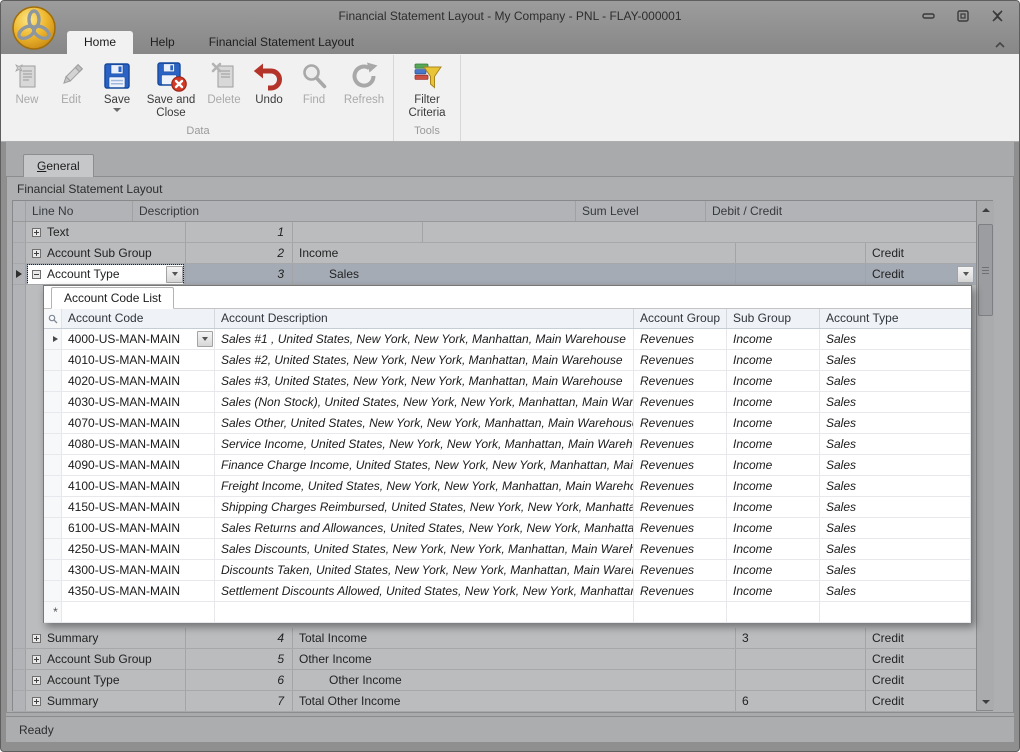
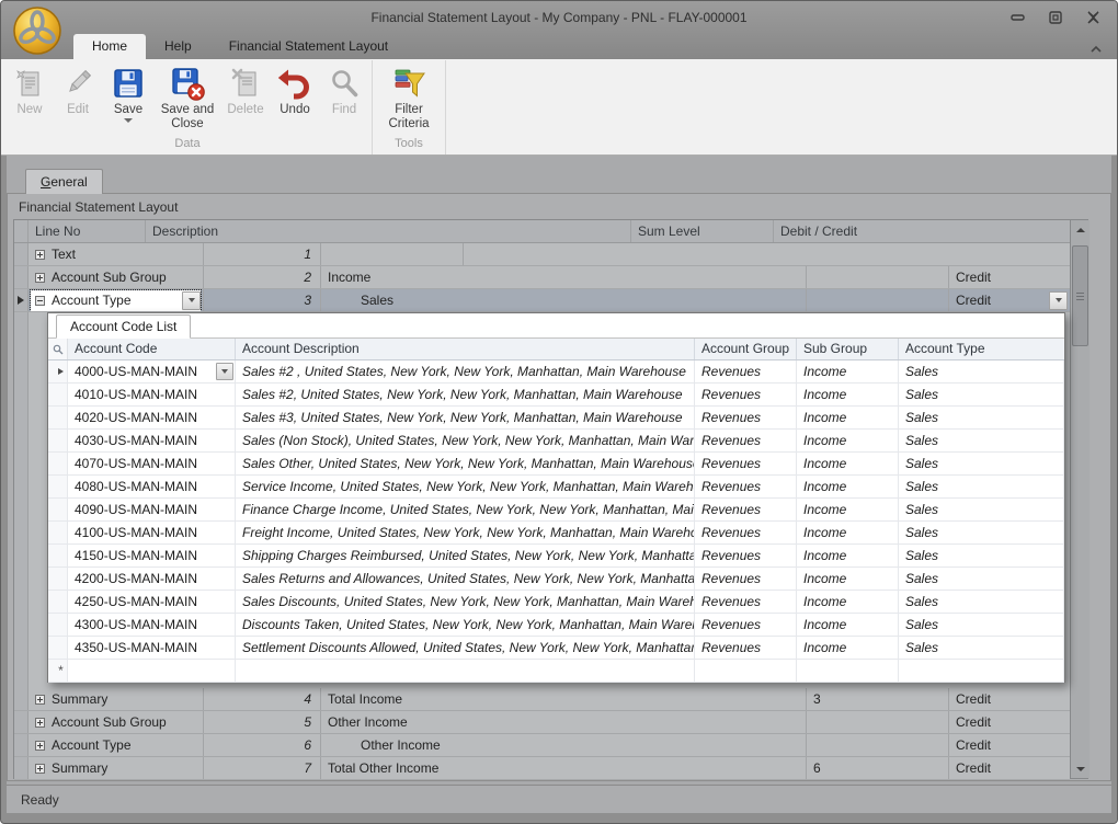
  Financial Statement Layout - My Company - PNL - FLAY-000001
  Home
  Help
  Financial Statement Layout
  New
  Edit
  Save
  Save and Close
  Delete
  Undo
  Find
- Refresh
  Data
  Filter Criteria
  Tools
  General
  Financial Statement Layout
  Line No
  Description
  Sum Level
  Debit / Credit
  Text
  1
  Account Sub Group
  2
  Income
  Credit
  Account Type
  3
  Sales
  Credit
  Summary
  4
  Total Income
  3
  Credit
  Account Sub Group
  5
  Other Income
  Credit
  Account Type
  6
  Other Income
  Credit
  Summary
  7
  Total Other Income
  6
  Credit
  Account Code List
  Account Code
  Account Description
  Account Group
  Sub Group
  Account Type
  4000-US-MAN-MAIN
- Sales #1 , United States, New York, New York, Manhattan, Main Warehouse
+ Sales #2 , United States, New York, New York, Manhattan, Main Warehouse
  Revenues
  Income
  Sales
  4010-US-MAN-MAIN
  Sales #2, United States, New York, New York, Manhattan, Main Warehouse
  Revenues
  Income
  Sales
  4020-US-MAN-MAIN
  Sales #3, United States, New York, New York, Manhattan, Main Warehouse
  Revenues
  Income
  Sales
  4030-US-MAN-MAIN
  Sales (Non Stock), United States, New York, New York, Manhattan, Main War
  Revenues
  Income
  Sales
  4070-US-MAN-MAIN
  Sales Other, United States, New York, New York, Manhattan, Main Warehous
  Revenues
  Income
  Sales
  4080-US-MAN-MAIN
  Service Income, United States, New York, New York, Manhattan, Main Wareh
  Revenues
  Income
  Sales
  4090-US-MAN-MAIN
  Finance Charge Income, United States, New York, New York, Manhattan, Mai
  Revenues
  Income
  Sales
  4100-US-MAN-MAIN
  Freight Income, United States, New York, New York, Manhattan, Main Wareho
  Revenues
  Income
  Sales
  4150-US-MAN-MAIN
  Shipping Charges Reimbursed, United States, New York, New York, Manhatta
  Revenues
  Income
  Sales
- 6100-US-MAN-MAIN
+ 4200-US-MAN-MAIN
  Sales Returns and Allowances, United States, New York, New York, Manhatta
  Revenues
  Income
  Sales
  4250-US-MAN-MAIN
  Sales Discounts, United States, New York, New York, Manhattan, Main Wareh
  Revenues
  Income
  Sales
  4300-US-MAN-MAIN
  Discounts Taken, United States, New York, New York, Manhattan, Main Ware
  Revenues
  Income
  Sales
  4350-US-MAN-MAIN
  Settlement Discounts Allowed, United States, New York, New York, Manhattan
  Revenues
  Income
  Sales
  *
  Ready
